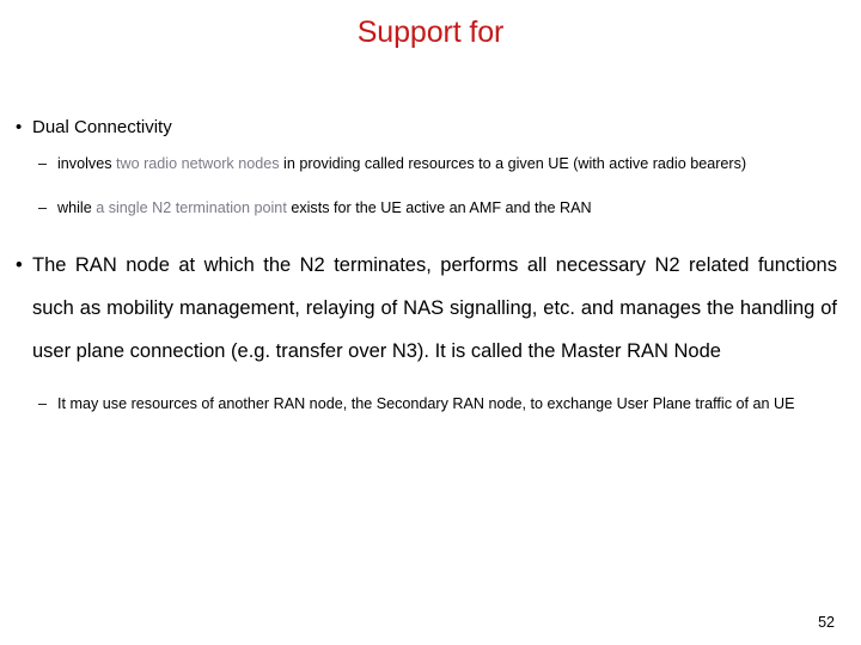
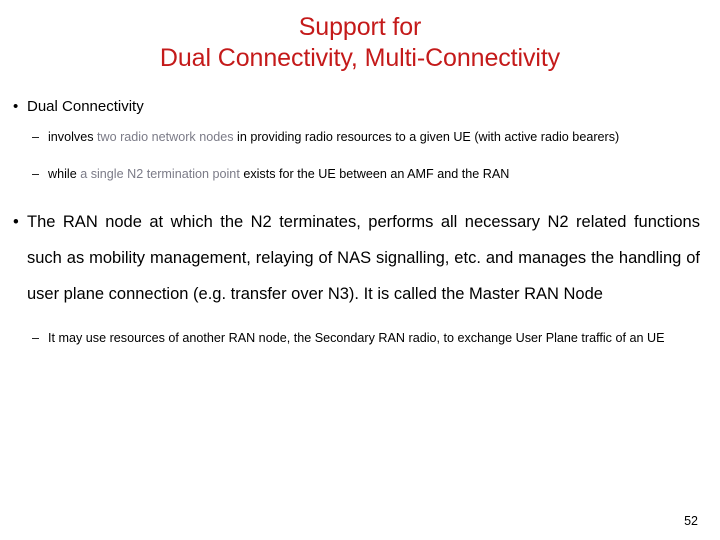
  Support for
+ Dual Connectivity, Multi-Connectivity
  •
  Dual Connectivity
  –
- involves two radio network nodes in providing called resources to a given UE (with active radio bearers)
+ involves two radio network nodes in providing radio resources to a given UE (with active radio bearers)
  –
- while a single N2 termination point exists for the UE active an AMF and the RAN
+ while a single N2 termination point exists for the UE between an AMF and the RAN
  •
  The RAN node at which the N2 terminates, performs all necessary N2 related functions such as mobility management, relaying of NAS signalling, etc. and manages the handling of user plane connection (e.g. transfer over N3). It is called the Master RAN Node
  –
- It may use resources of another RAN node, the Secondary RAN node, to exchange User Plane traffic of an UE
+ It may use resources of another RAN node, the Secondary RAN radio, to exchange User Plane traffic of an UE
  52
